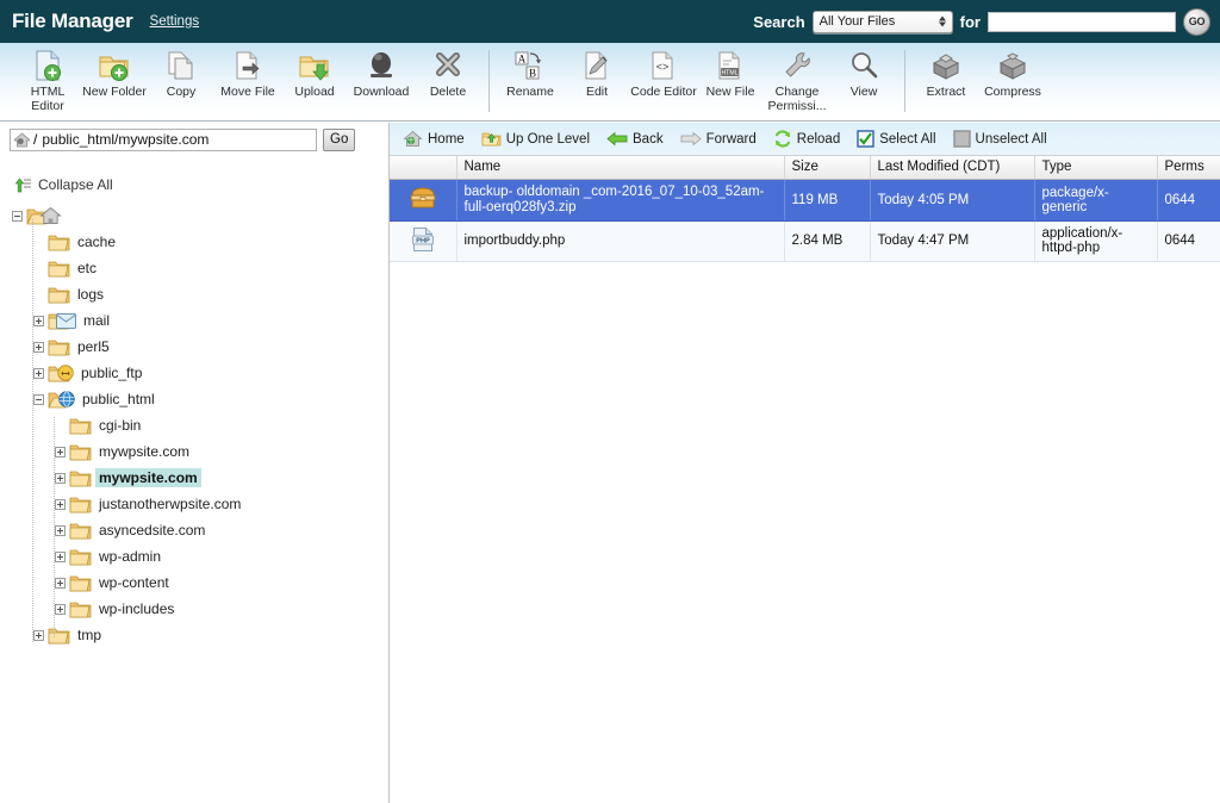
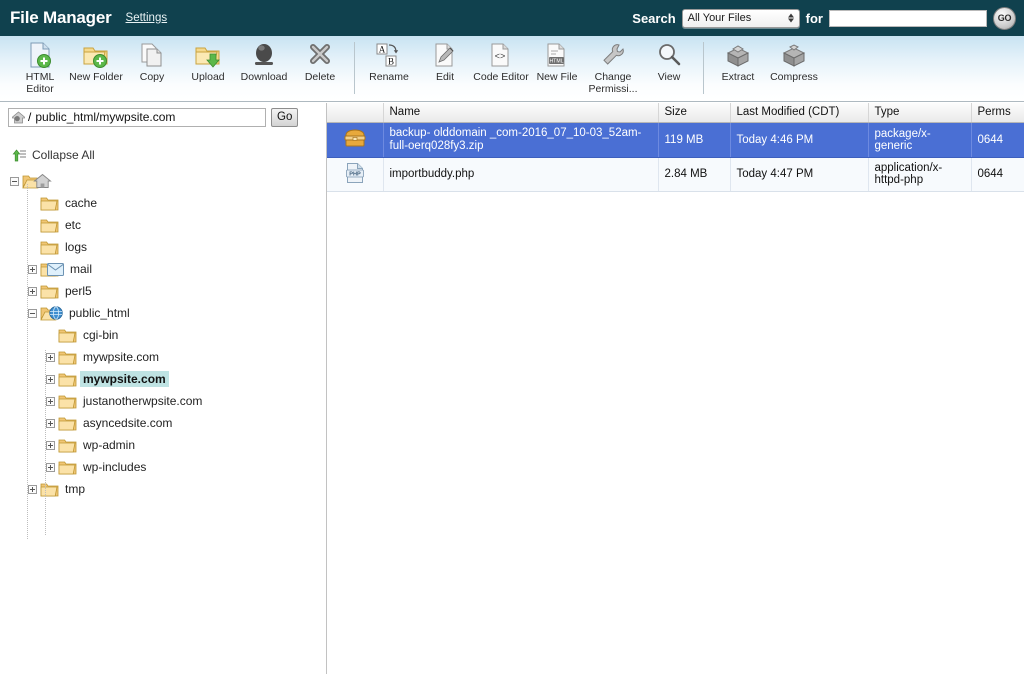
  File Manager
  Settings
  Search
  All Your Files
  for
  GO
  HTML Editor
  New Folder
  Copy
- Move File
  Upload
  Download
  Delete
  A
  B
  Rename
  Edit
  <>
  Code Editor
  New File
  Change Permissi...
  View
  Extract
  Compress
  /
  public_html/mywpsite.com
  Go
  Collapse All
  cache
  etc
  logs
  mail
  perl5
- public_ftp
  public_html
  cgi-bin
  mywpsite.com
  mywpsite.com
  justanotherwpsite.com
  asyncedsite.com
  wp-admin
- wp-content
  wp-includes
  tmp
- Home
- Up One Level
- Back
- Forward
- Reload
- Select All
- Unselect All
  	Name	Size	Last Modified (CDT)	Type	Perms
- 	backup- olddomain _com-2016_07_10-03_52am-full-oerq028fy3.zip	119 MB	Today 4:05 PM	package/x-generic	0644
+ 	backup- olddomain _com-2016_07_10-03_52am-full-oerq028fy3.zip	119 MB	Today 4:46 PM	package/x-generic	0644
  	importbuddy.php	2.84 MB	Today 4:47 PM	application/x-httpd-php	0644
